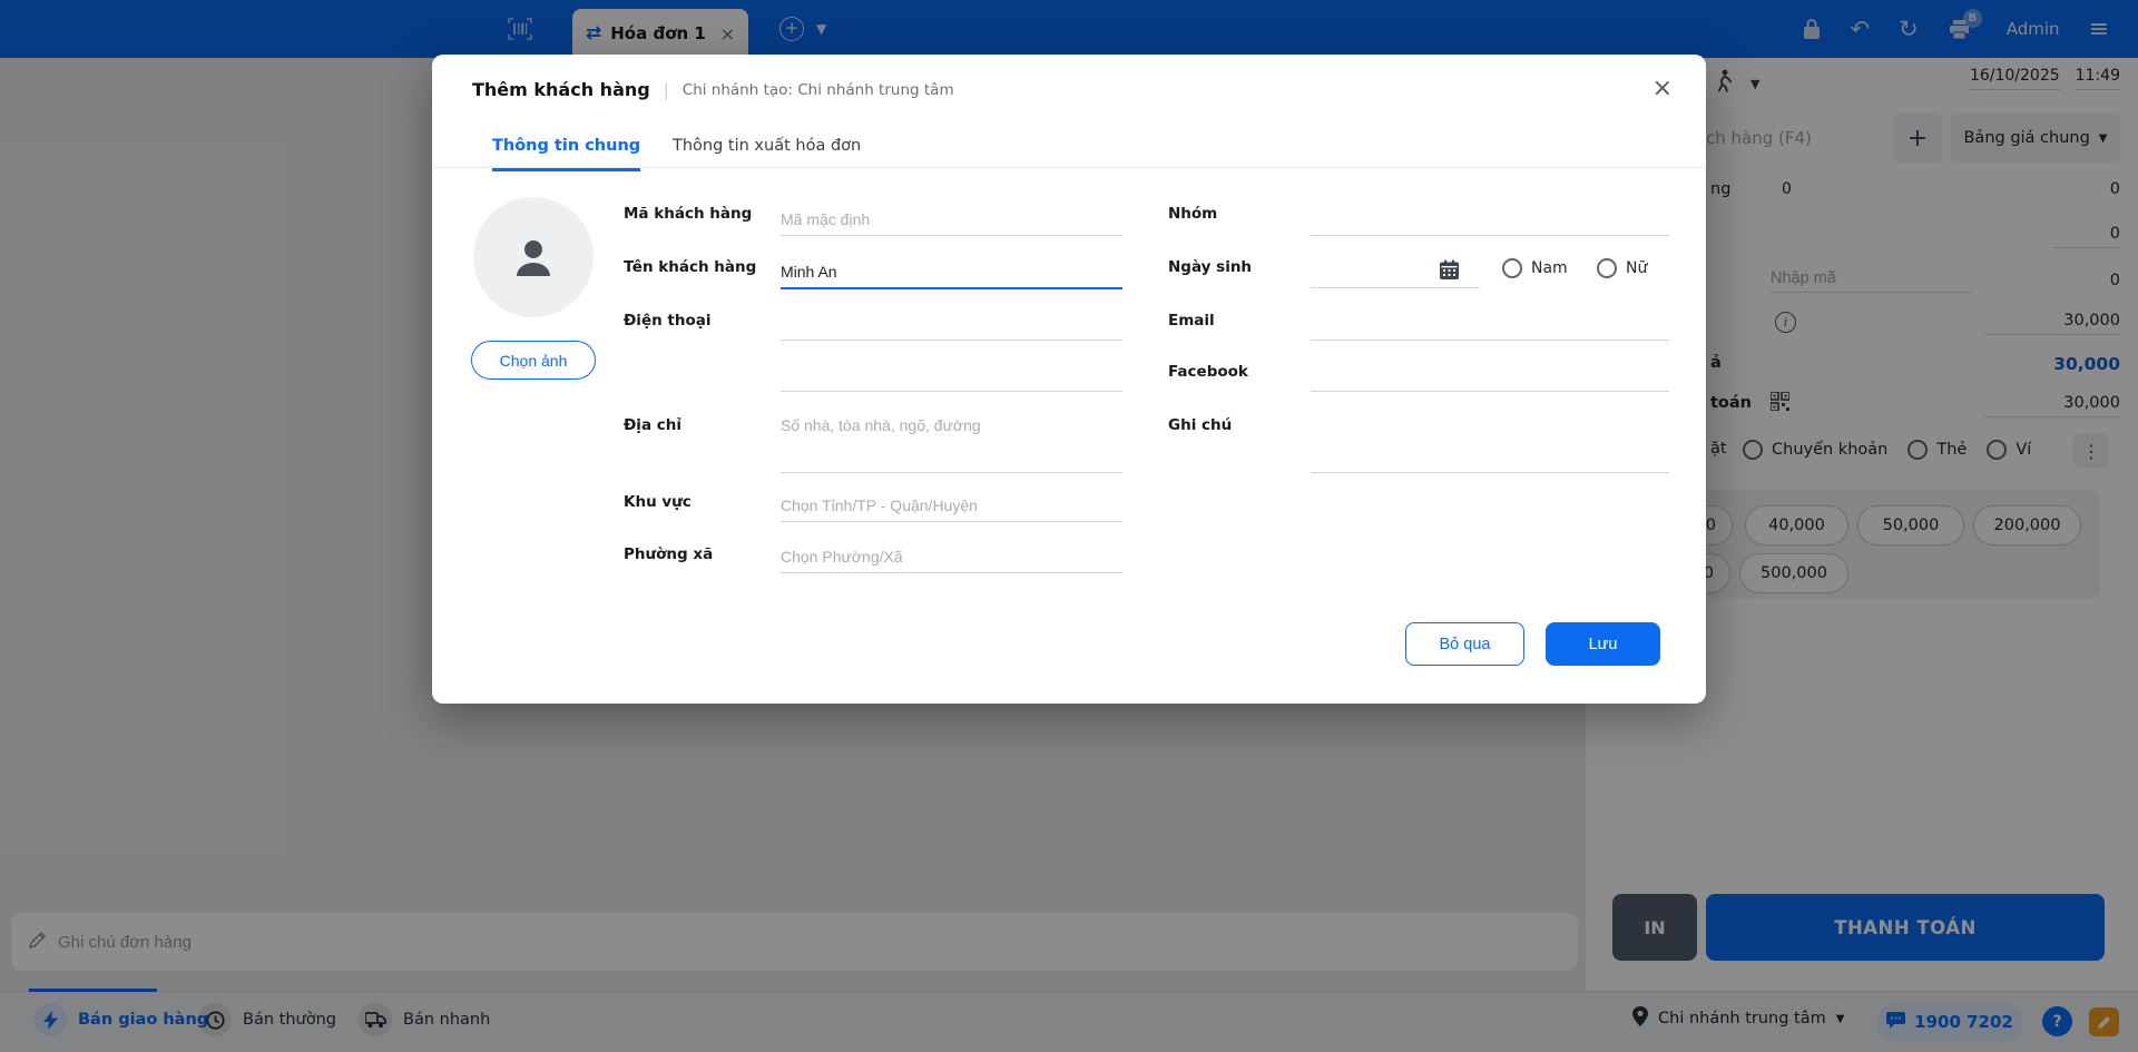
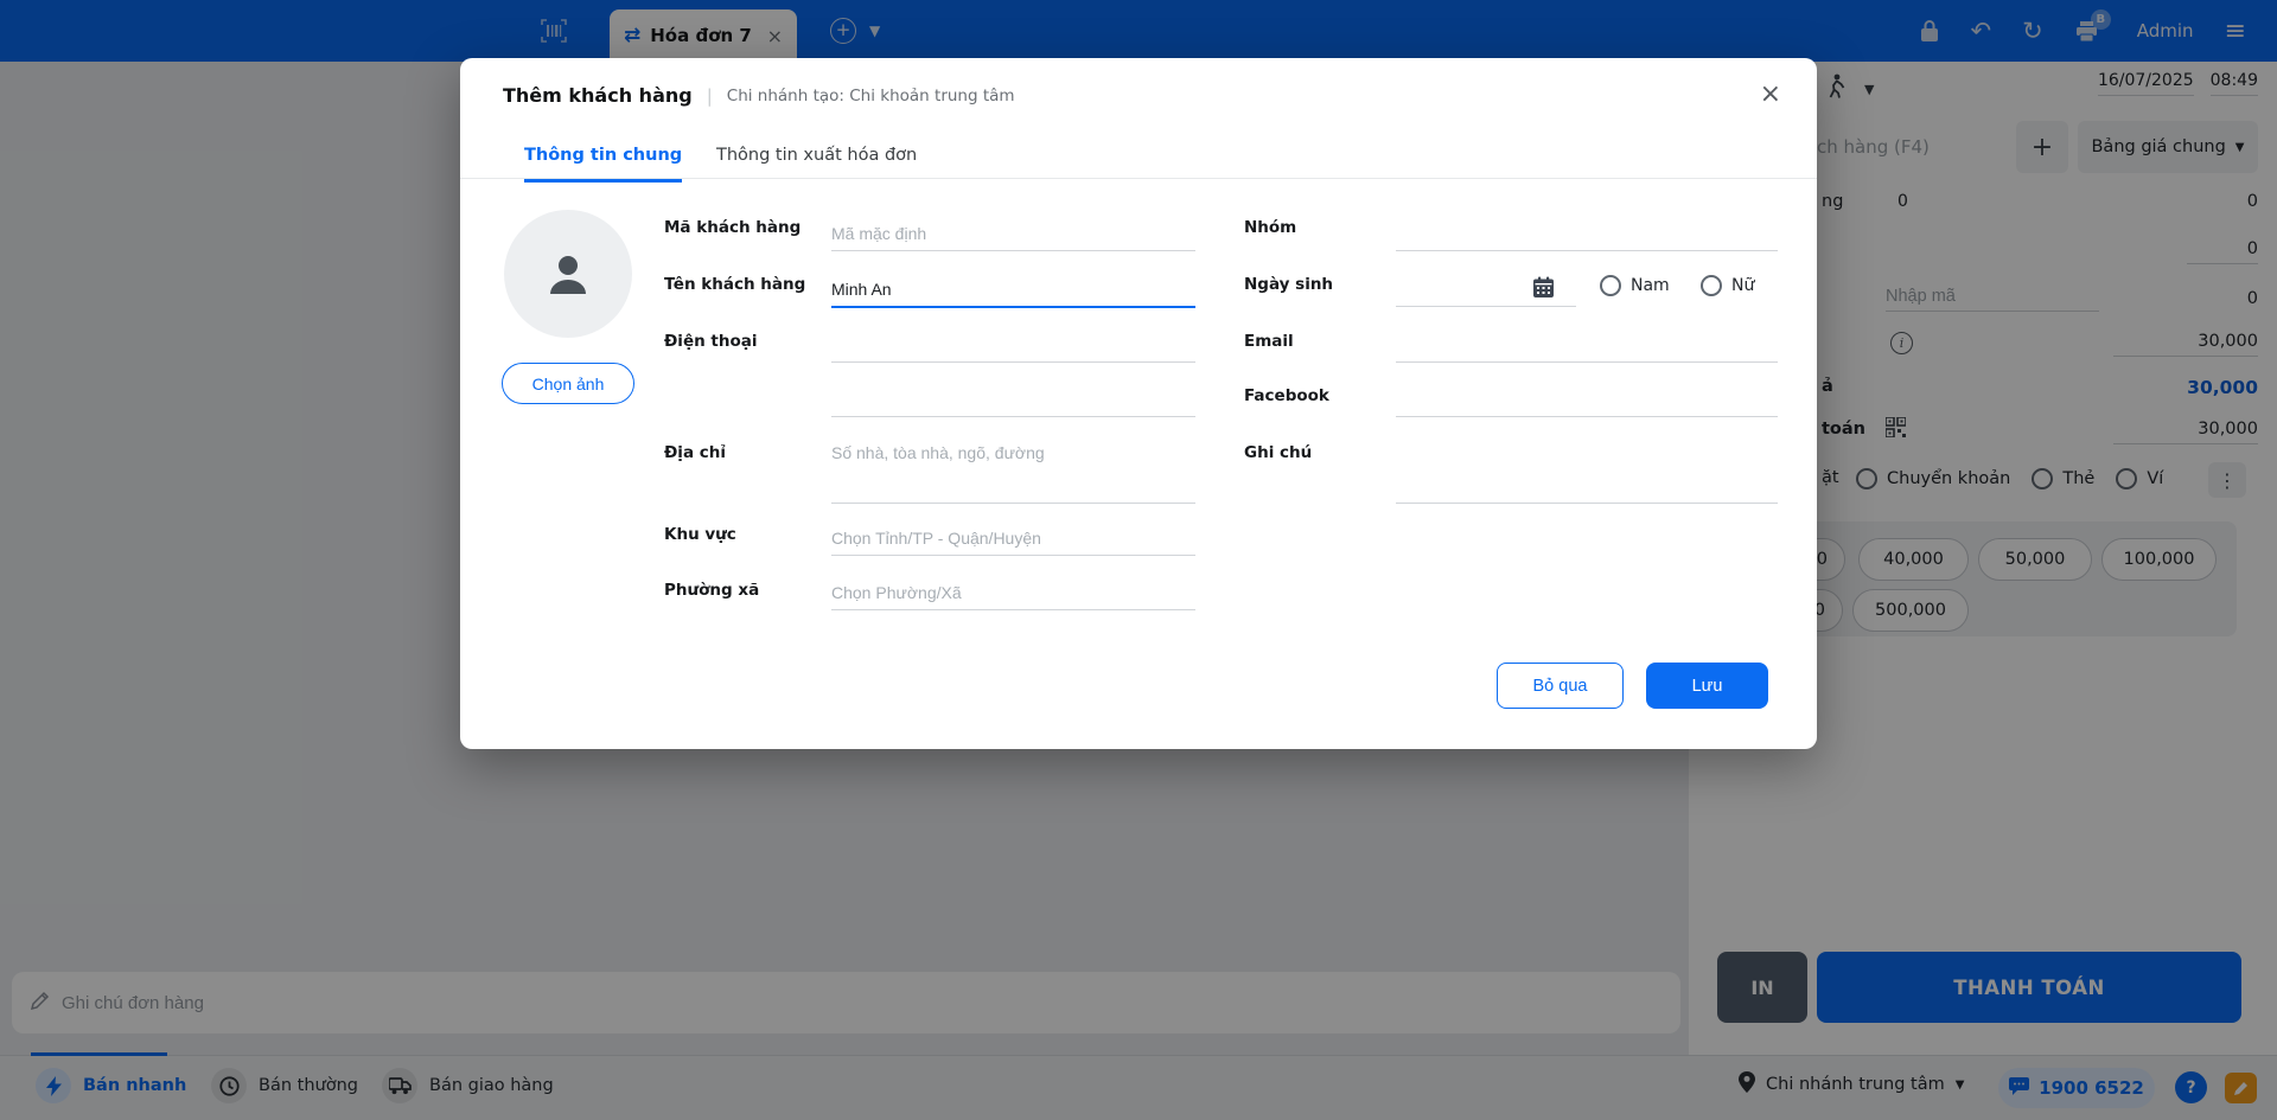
  ⇄
- Hóa đơn 1
+ Hóa đơn 7
  ×
  +
  ▼
  ↶
  ↻
  B
  Admin
  ≡
  Ghi chú đơn hàng
  ▼
- 16/10/2025
+ 16/07/2025
- 11:49
+ 08:49
  ch hàng (F4)
  +
  Bảng giá chung
  ▼
  ng
  0
  0
  0
  Nhập mã
  0
  i
  30,000
  ả
  30,000
  toán
  30,000
  ặt
  Chuyển khoản
  Thẻ
  Ví
  ⋮
  0
  40,000
  50,000
- 200,000
+ 100,000
  0
  500,000
  IN
  THANH TOÁN
- Bán giao hàng
+ Bán nhanh
  Bán thường
- Bán nhanh
+ Bán giao hàng
  Chi nhánh trung tâm
  ▼
- 1900 7202
+ 1900 6522
  ?
  ×
  Thêm khách hàng
  |
- Chi nhánh tạo: Chi nhánh trung tâm
+ Chi nhánh tạo: Chi khoản trung tâm
  Thông tin chung
  Thông tin xuất hóa đơn
  Chọn ảnh
  Mã khách hàng
  Mã mặc định
  Tên khách hàng
  Minh An
  Điện thoại
  Địa chỉ
  Số nhà, tòa nhà, ngõ, đường
  Khu vực
  Chọn Tỉnh/TP - Quận/Huyện
  Phường xã
  Chọn Phường/Xã
  Nhóm
  Ngày sinh
  Nam
  Nữ
  Email
  Facebook
  Ghi chú
  Bỏ qua
  Lưu
